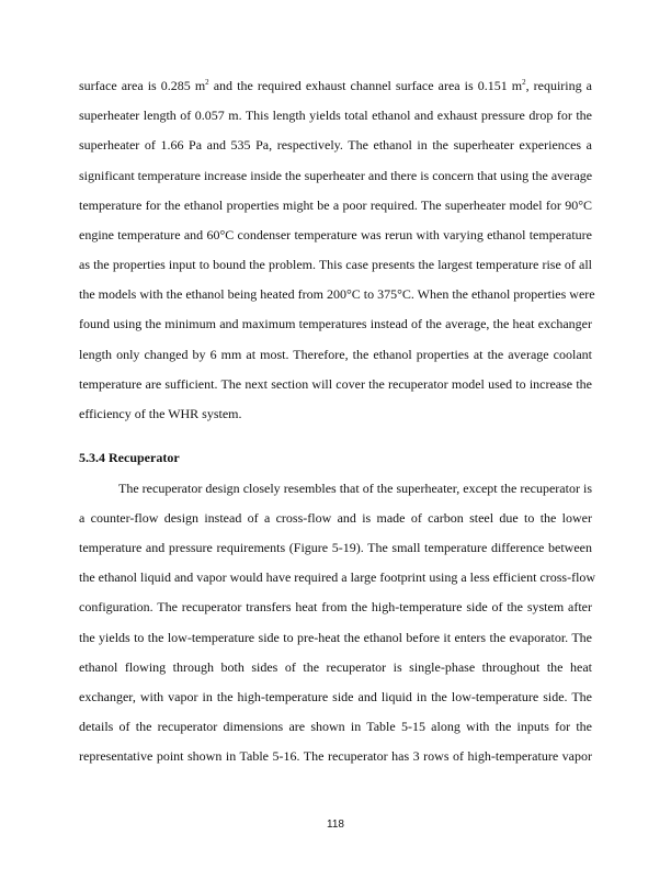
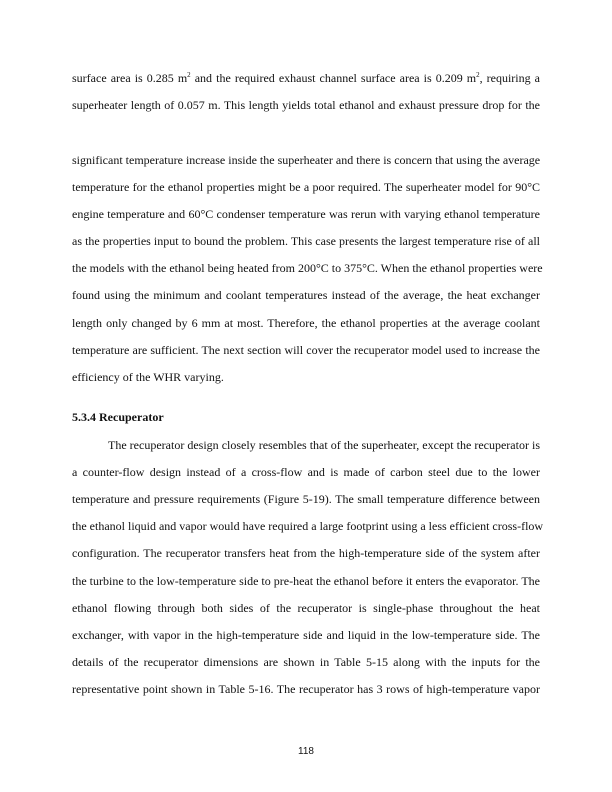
- surface area is 0.285 m2 and the required exhaust channel surface area is 0.151 m2, requiring a
+ surface area is 0.285 m2 and the required exhaust channel surface area is 0.209 m2, requiring a
  superheater length of 0.057 m. This length yields total ethanol and exhaust pressure drop for the
- superheater of 1.66 Pa and 535 Pa, respectively. The ethanol in the superheater experiences a
  significant temperature increase inside the superheater and there is concern that using the average
  temperature for the ethanol properties might be a poor required. The superheater model for 90°C
  engine temperature and 60°C condenser temperature was rerun with varying ethanol temperature
  as the properties input to bound the problem. This case presents the largest temperature rise of all
  the models with the ethanol being heated from 200°C to 375°C. When the ethanol properties were
- found using the minimum and maximum temperatures instead of the average, the heat exchanger
+ found using the minimum and coolant temperatures instead of the average, the heat exchanger
  length only changed by 6 mm at most. Therefore, the ethanol properties at the average coolant
  temperature are sufficient. The next section will cover the recuperator model used to increase the
- efficiency of the WHR system.
+ efficiency of the WHR varying.
  5.3.4 Recuperator
  The recuperator design closely resembles that of the superheater, except the recuperator is
  a counter-flow design instead of a cross-flow and is made of carbon steel due to the lower
  temperature and pressure requirements (Figure 5-19). The small temperature difference between
  the ethanol liquid and vapor would have required a large footprint using a less efficient cross-flow
  configuration. The recuperator transfers heat from the high-temperature side of the system after
- the yields to the low-temperature side to pre-heat the ethanol before it enters the evaporator. The
+ the turbine to the low-temperature side to pre-heat the ethanol before it enters the evaporator. The
  ethanol flowing through both sides of the recuperator is single-phase throughout the heat
  exchanger, with vapor in the high-temperature side and liquid in the low-temperature side. The
  details of the recuperator dimensions are shown in Table 5-15 along with the inputs for the
  representative point shown in Table 5-16. The recuperator has 3 rows of high-temperature vapor
  118
